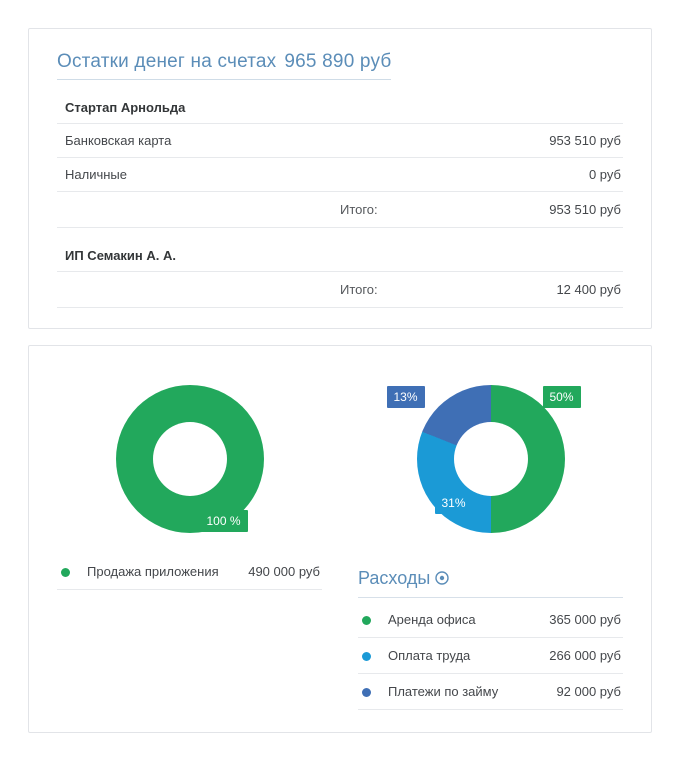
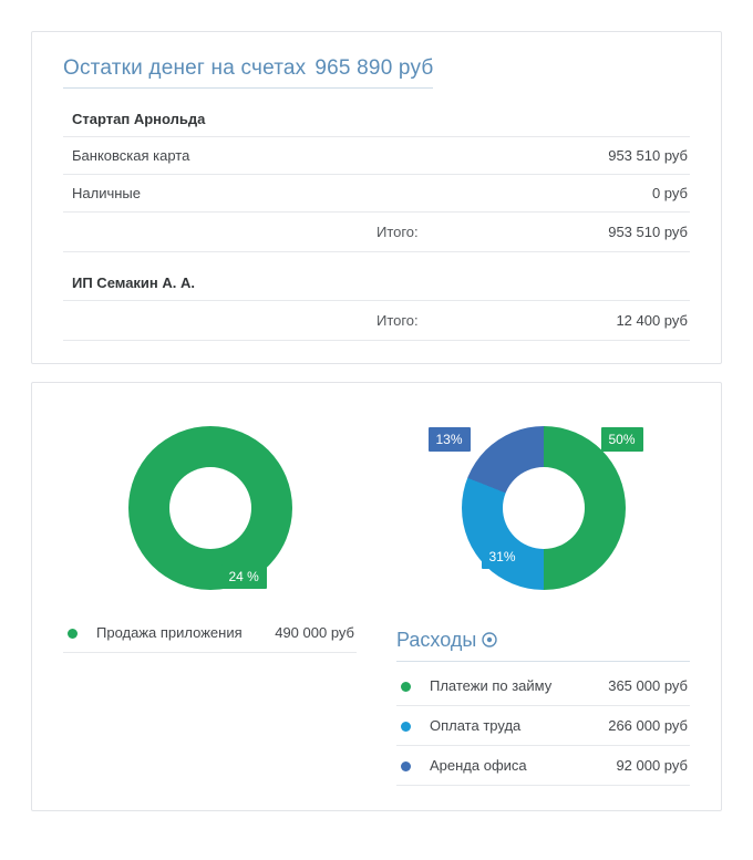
  Остатки денег на счетах 965 890 руб
  Стартап Арнольда
  Банковская карта	953 510 руб
  Наличные	0 руб
  Итого:	953 510 руб
  ИП Семакин А. А.
  Итого:	12 400 руб
- 100 %
+ 24 %
  	Продажа приложения	490 000 руб
  50%
  31%
  13%
  Расходы
- 	Аренда офиса	365 000 руб
+ 	Платежи по займу	365 000 руб
  	Оплата труда	266 000 руб
- 	Платежи по займу	92 000 руб
+ 	Аренда офиса	92 000 руб
